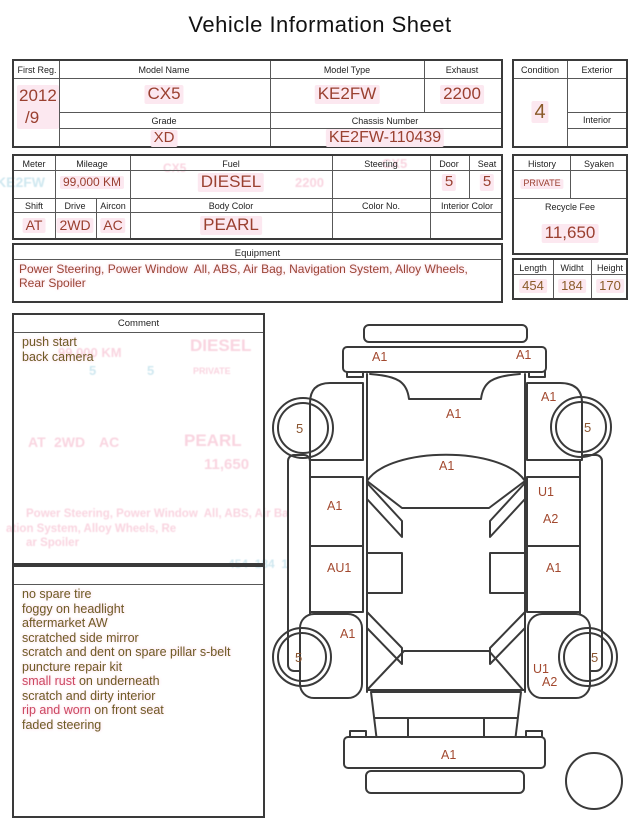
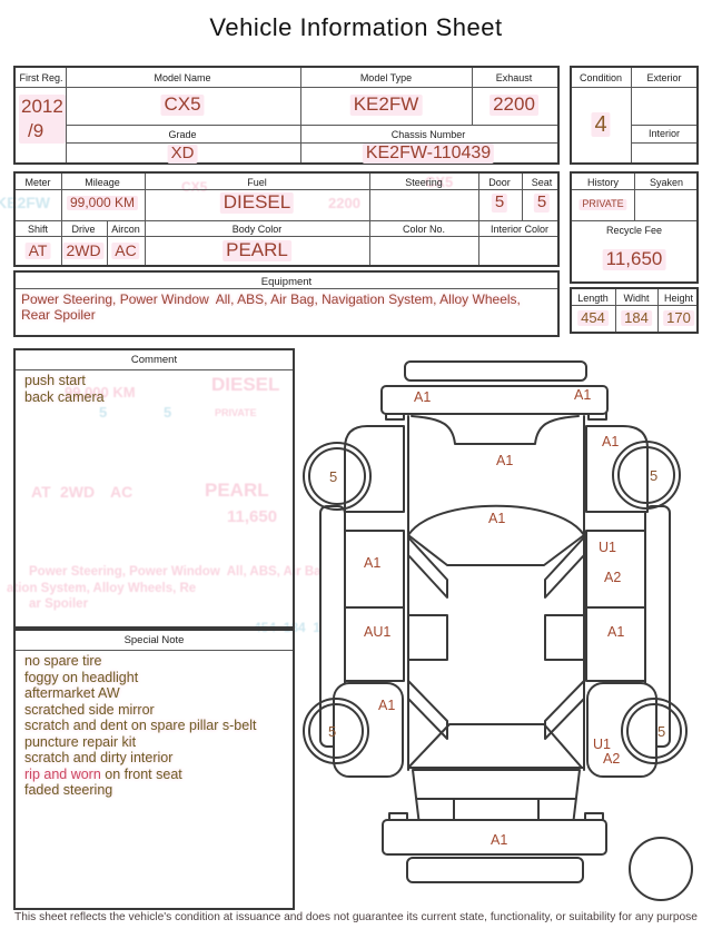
  Vehicle Information Sheet
  KE2FW
  CX5
  CX5
  2200
  99,000 KM
  5
  5
  DIESEL
  PRIVATE
  AT
  2WD
  AC
  PEARL
  11,650
  Power Steering, Power Window All, ABS, Air Ba
  ation System, Alloy Wheels, Re
  ar Spoiler
  454 184 1
  First Reg.
  2012
  /9
  Model Name
  CX5
  Model Type
  KE2FW
  Exhaust
  2200
  Grade
  XD
  Chassis Number
  KE2FW-110439
  Condition
  4
  Exterior
  Interior
  Meter
  Mileage
  Fuel
  Steering
  Door
  Seat
  99,000 KM
  DIESEL
  5
  5
  Shift
  Drive
  Aircon
  Body Color
  Color No.
  Interior Color
  AT
  2WD
  AC
  PEARL
  History
  Syaken
  PRIVATE
  Recycle Fee
  11,650
  Equipment
  Power Steering, Power Window All, ABS, Air Bag, Navigation System, Alloy Wheels, Rear Spoiler
  Length
  Widht
  Height
  454
  184
  170
  Comment
  push start
  back camera
+ Special Note
  no spare tire
  foggy on headlight
  aftermarket AW
  scratched side mirror
  scratch and dent on spare pillar s-belt
  puncture repair kit
- small rust on underneath
  scratch and dirty interior
  rip and worn on front seat
  faded steering
  A1
  A1
  A1
  A1
  A1
  A1
  U1
  A2
  AU1
  A1
  A1
  U1
  A2
  A1
  5
  5
  5
  5
+ This sheet reflects the vehicle's condition at issuance and does not guarantee its current state, functionality, or suitability for any purpose
